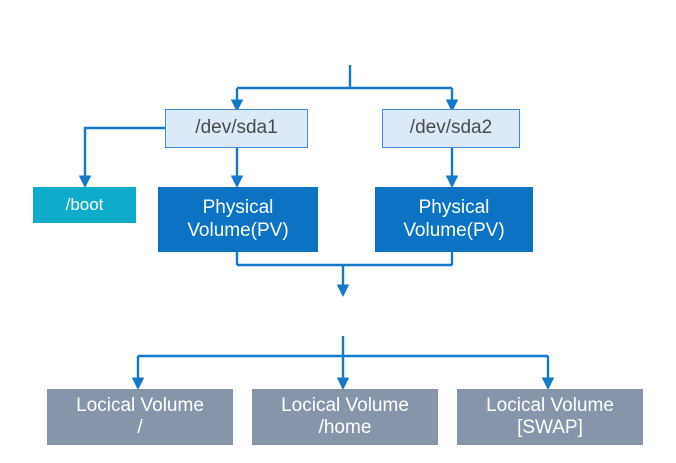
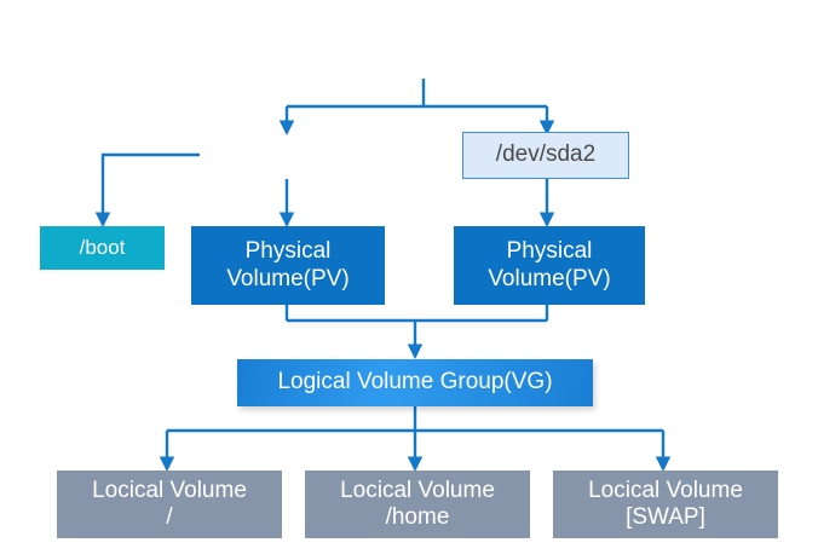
- /dev/sda1
  /dev/sda2
  /boot
  Physical
  Volume(PV)
  Physical
  Volume(PV)
+ Logical Volume Group(VG)
  Locical Volume
  /
  Locical Volume
  /home
  Locical Volume
  [SWAP]
